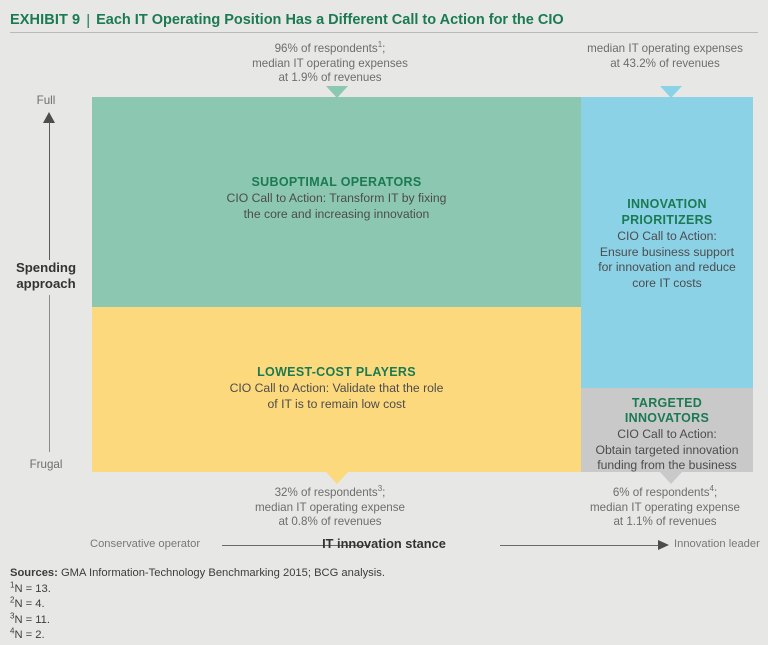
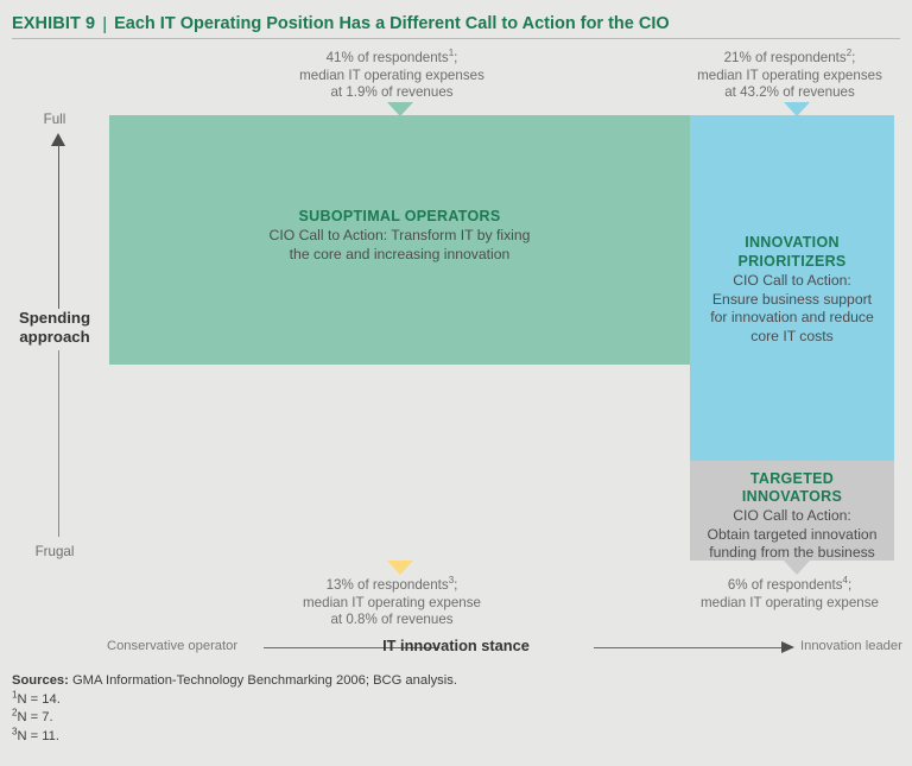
  EXHIBIT 9
  |
  Each IT Operating Position Has a Different Call to Action for the CIO
- 96% of respondents1;
+ 41% of respondents1;
  median IT operating expenses
  at 1.9% of revenues
+ 21% of respondents2;
  median IT operating expenses
  at 43.2% of revenues
  SUBOPTIMAL OPERATORS
  CIO Call to Action: Transform IT by fixing
  the core and increasing innovation
- LOWEST-COST PLAYERS
- CIO Call to Action: Validate that the role
- of IT is to remain low cost
  INNOVATION
  PRIORITIZERS
  CIO Call to Action:
  Ensure business support
  for innovation and reduce
  core IT costs
  TARGETED INNOVATORS
  CIO Call to Action:
  Obtain targeted innovation
  funding from the business
- 32% of respondents3;
+ 13% of respondents3;
  median IT operating expense
  at 0.8% of revenues
  6% of respondents4;
  median IT operating expense
- at 1.1% of revenues
  Full
  Spending
  approach
  Frugal
  Conservative operator
  IT innovation stance
  Innovation leader
- Sources: GMA Information-Technology Benchmarking 2015; BCG analysis.
+ Sources: GMA Information-Technology Benchmarking 2006; BCG analysis.
- 1N = 13.
+ 1N = 14.
- 2N = 4.
+ 2N = 7.
  3N = 11.
- 4N = 2.
